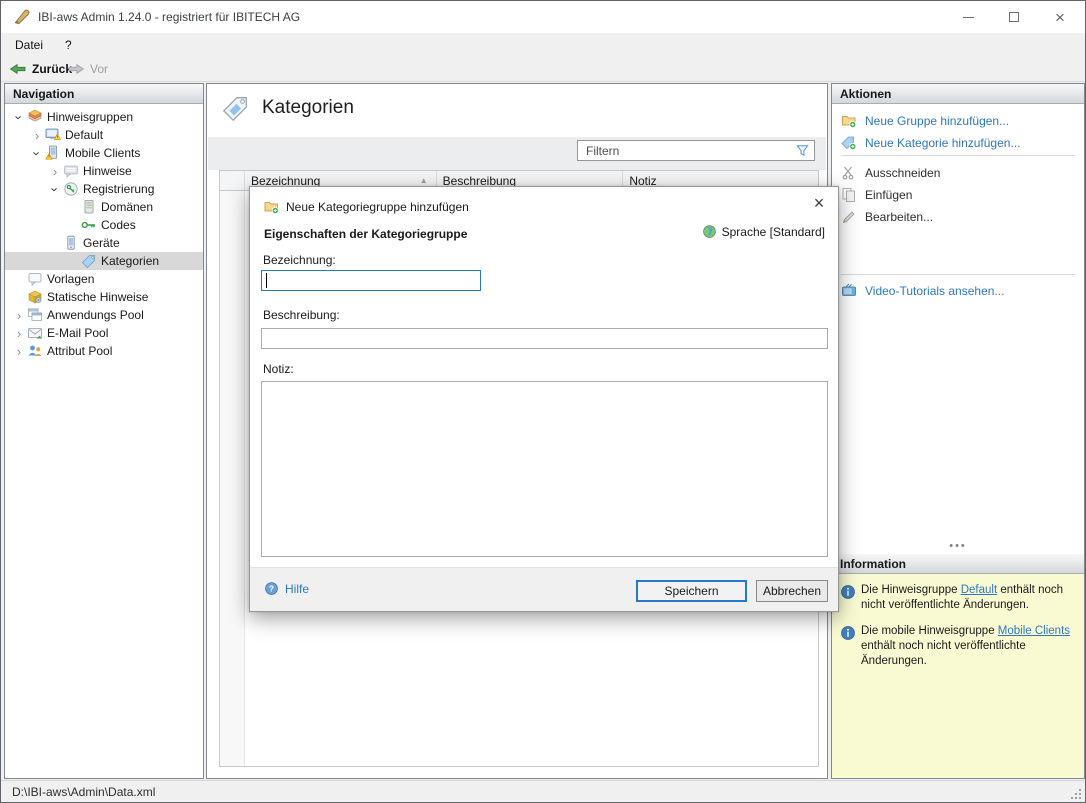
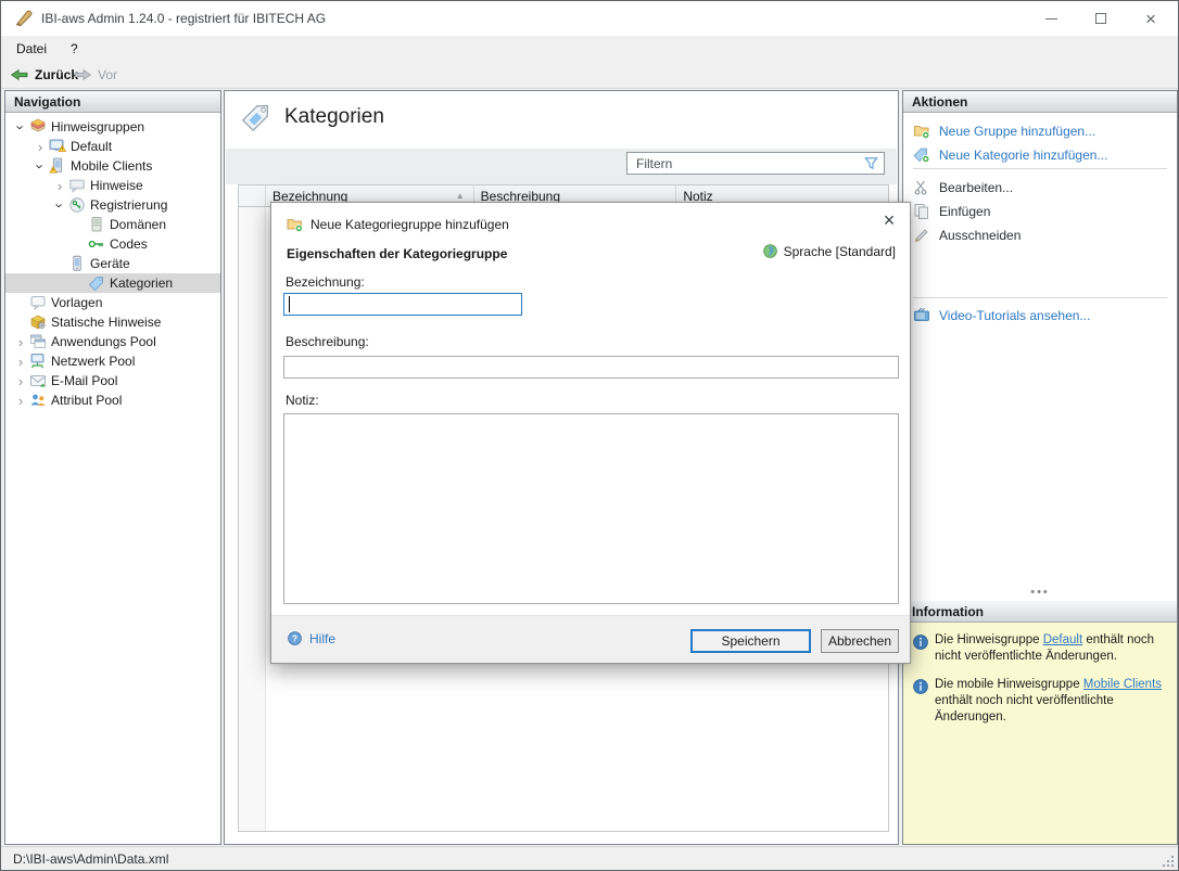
  IBI-aws Admin 1.24.0 - registriert für IBITECH AG
  ×
  Datei
  ?
  Zurüc
  Vor
  Navigation
  Hinweisgruppen
  Default
  Mobile Clients
  Hinweise
  Registrierung
  Domänen
  Codes
  Geräte
  Kategorien
  Vorlagen
  Statische Hinweise
  Anwendungs Pool
+ Netzwerk Pool
  E-Mail Pool
  Attribut Pool
  Kategorien
  Filtern
  Bezeichnung
  ▲
  Beschreibung
  Notiz
  Aktionen
  Neue Gruppe hinzufügen...
  Neue Kategorie hinzufügen...
- Ausschneiden
+ Bearbeiten...
  Einfügen
- Bearbeiten...
+ Ausschneiden
  Video-Tutorials ansehen...
  •••
  Information
  Die Hinweisgruppe Default enthält noch nicht veröffentlichte Änderungen.
  Die mobile Hinweisgruppe Mobile Clients enthält noch nicht veröffentlichte Änderungen.
  D:\IBI-aws\Admin\Data.xml
  Neue Kategoriegruppe hinzufügen
  ×
  Eigenschaften der Kategoriegruppe
  Sprache [Standard]
  Bezeichnung:
  Beschreibung:
  Notiz:
  ?
  Hilfe
  Speichern
  Abbrechen
